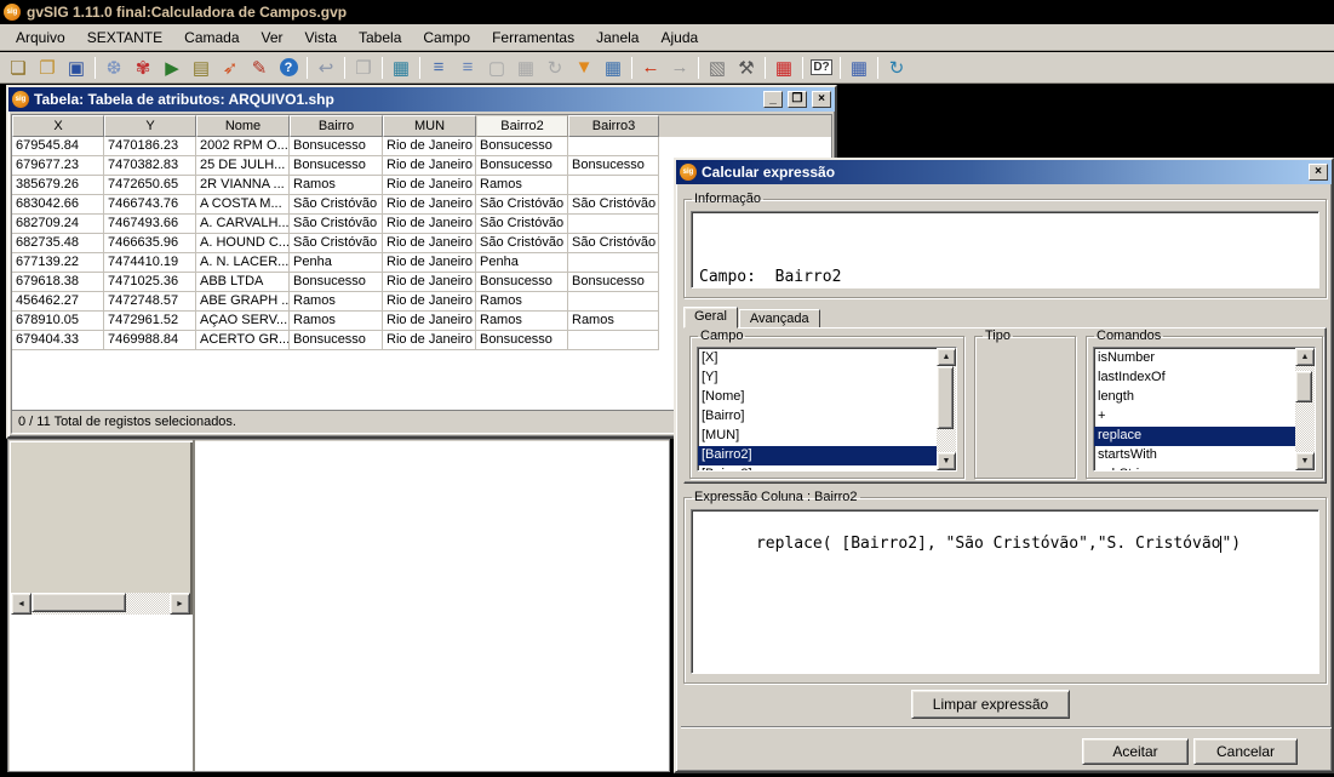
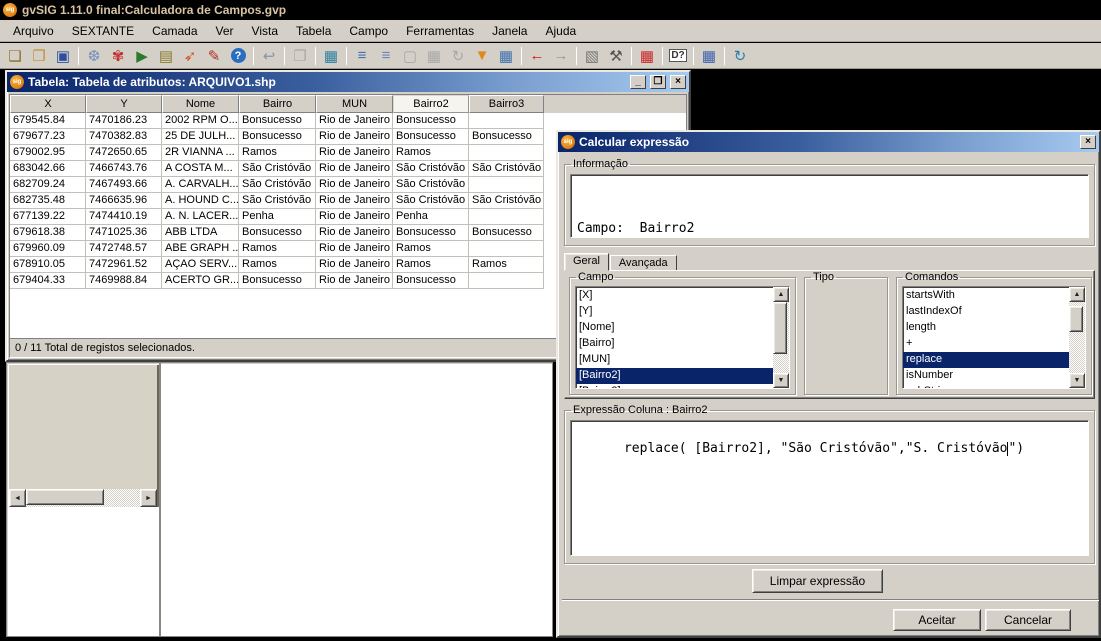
  gvSIG 1.11.0 final:Calculadora de Campos.gvp
  Arquivo
  SEXTANTE
  Camada
  Ver
  Vista
  Tabela
  Campo
  Ferramentas
  Janela
  Ajuda
  ❏
  ❐
  ▣
  ❆
  ✾
  ▶
  ▤
  ➶
  ✎
  ?
  ↩
  ❐
  ▦
  ≡
  ≡
  ▢
  ▦
  ↻
  ▼
  ▦
  ←
  →
  ▧
  ⚒
  ▦
  D?
  ▦
  ↻
  Tabela: Tabela de atributos: ARQUIVO1.shp
  _
  ❐
  ×
  X
  Y
  Nome
  Bairro
  MUN
  Bairro2
  Bairro3
  679545.84
  7470186.23
  2002 RPM O...
  Bonsucesso
  Rio de Janeiro
  Bonsucesso
  679677.23
  7470382.83
  25 DE JULH...
  Bonsucesso
  Rio de Janeiro
  Bonsucesso
  Bonsucesso
- 385679.26
+ 679002.95
  7472650.65
  2R VIANNA ...
  Ramos
  Rio de Janeiro
  Ramos
  683042.66
  7466743.76
  A COSTA M...
  São Cristóvão
  Rio de Janeiro
  São Cristóvão
  São Cristóvão
  682709.24
  7467493.66
  A. CARVALH...
  São Cristóvão
  Rio de Janeiro
  São Cristóvão
  682735.48
  7466635.96
  A. HOUND C...
  São Cristóvão
  Rio de Janeiro
  São Cristóvão
  São Cristóvão
  677139.22
  7474410.19
  A. N. LACER...
  Penha
  Rio de Janeiro
  Penha
  679618.38
  7471025.36
  ABB LTDA
  Bonsucesso
  Rio de Janeiro
  Bonsucesso
  Bonsucesso
- 456462.27
+ 679960.09
  7472748.57
  ABE GRAPH ..
  Ramos
  Rio de Janeiro
  Ramos
  678910.05
  7472961.52
  AÇAO SERV...
  Ramos
  Rio de Janeiro
  Ramos
  Ramos
  679404.33
  7469988.84
  ACERTO GR...
  Bonsucesso
  Rio de Janeiro
  Bonsucesso
  0 / 11 Total de registos selecionados.
  Calcular expressão
  ×
  Informação
  Campo: Bairro2
  Geral
  Avançada
  Campo
  [X]
  [Y]
  [Nome]
  [Bairro]
  [MUN]
  [Bairro2]
  Tipo
  Comandos
- isNumber
+ startsWith
  lastIndexOf
  length
  +
  replace
- startsWith
+ isNumber
  Expressão Coluna : Bairro2
  replace( [Bairro2], "São Cristóvão","S. Cristóvão")
  Limpar expressão
  Aceitar
  Cancelar
